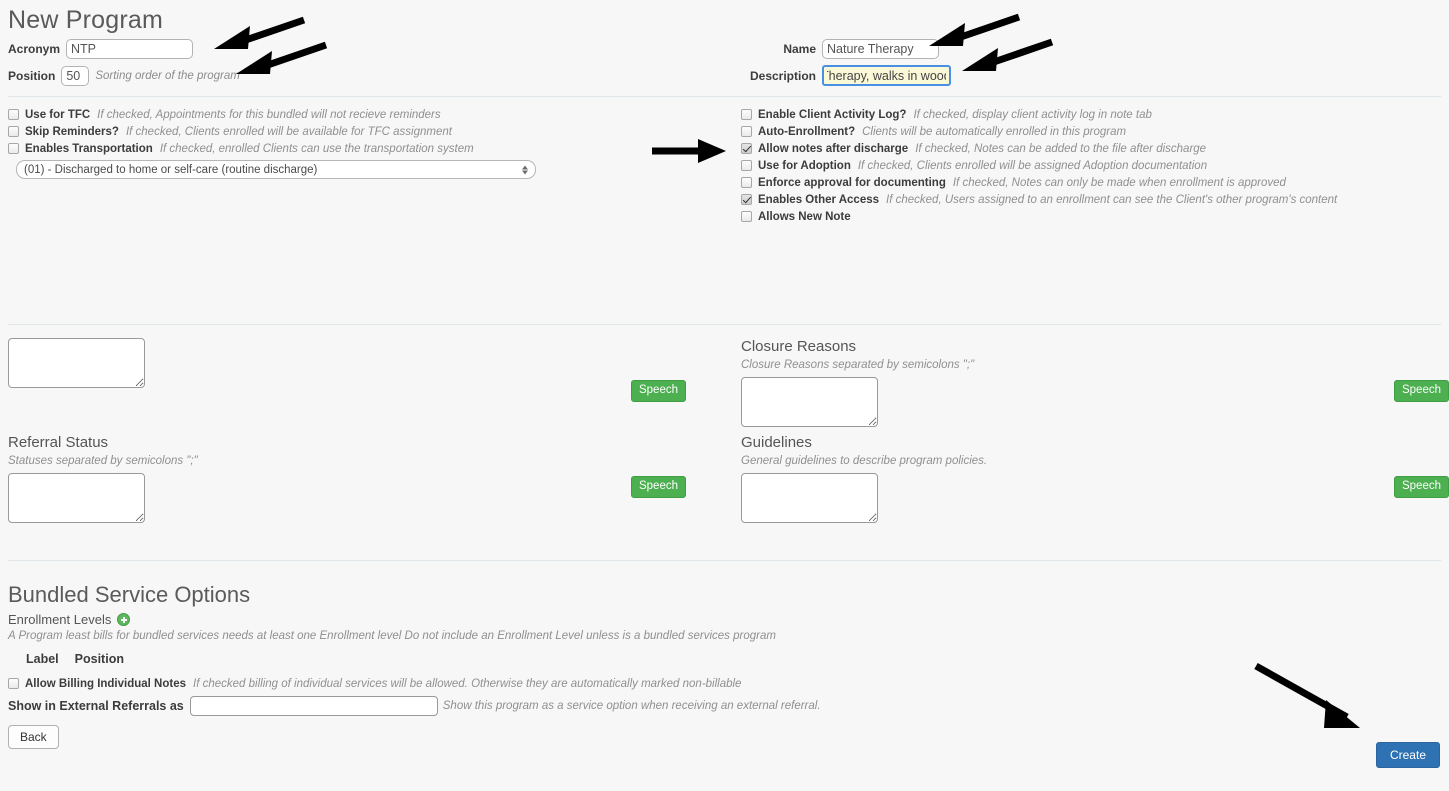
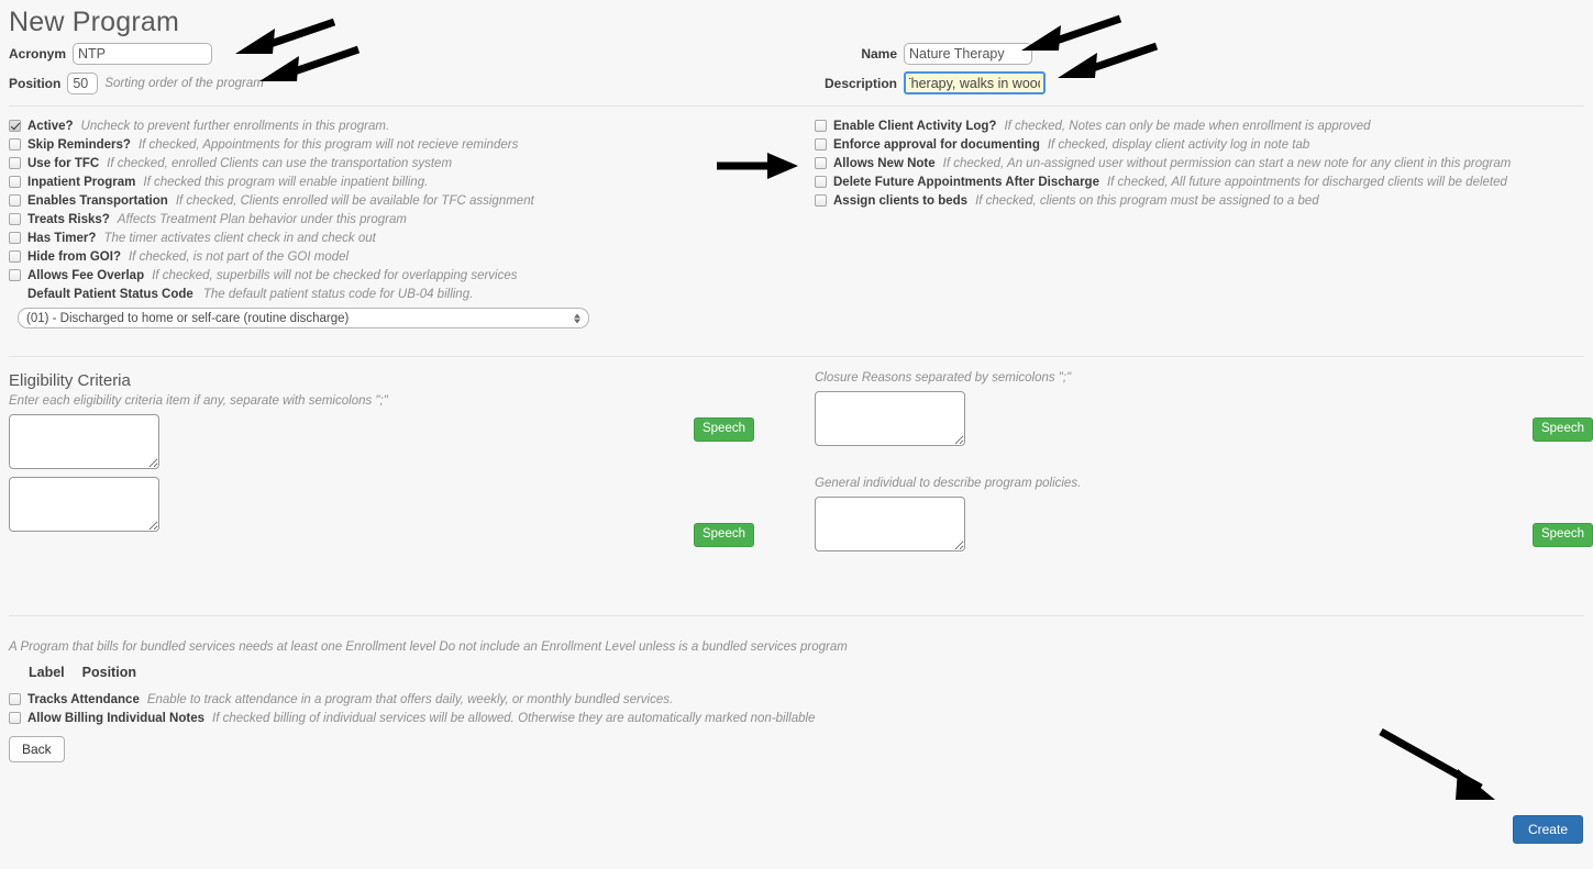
  New Program
  Acronym
  NTP
  Position
  50
  Sorting order of the program
  Name
  Nature Therapy
  Description
  Therapy, walks in wo
+ Active?
+ Uncheck to prevent further enrollments in this program.
- Use for TFC
+ Skip Reminders?
- If checked, Appointments for this bundled will not recieve reminders
+ If checked, Appointments for this program will not recieve reminders
- Skip Reminders?
+ Use for TFC
- If checked, Clients enrolled will be available for TFC assignment
+ If checked, enrolled Clients can use the transportation system
+ Inpatient Program
+ If checked this program will enable inpatient billing.
  Enables Transportation
- If checked, enrolled Clients can use the transportation system
+ If checked, Clients enrolled will be available for TFC assignment
+ Treats Risks?
+ Affects Treatment Plan behavior under this program
+ Has Timer?
+ The timer activates client check in and check out
+ Hide from GOI?
+ If checked, is not part of the GOI model
+ Allows Fee Overlap
+ If checked, superbills will not be checked for overlapping services
+ Default Patient Status Code
+ The default patient status code for UB-04 billing.
  (01) - Discharged to home or self-care (routine discharge)
  Enable Client Activity Log?
- If checked, display client activity log in note tab
+ If checked, Notes can only be made when enrollment is approved
- Auto-Enrollment?
- Clients will be automatically enrolled in this program
- Allow notes after discharge
- If checked, Notes can be added to the file after discharge
- Use for Adoption
- If checked, Clients enrolled will be assigned Adoption documentation
  Enforce approval for documenting
- If checked, Notes can only be made when enrollment is approved
+ If checked, display client activity log in note tab
- Enables Other Access
- If checked, Users assigned to an enrollment can see the Client's other program's content
  Allows New Note
+ If checked, An un-assigned user without permission can start a new note for any client in this program
+ Delete Future Appointments After Discharge
+ If checked, All future appointments for discharged clients will be deleted
+ Assign clients to beds
+ If checked, clients on this program must be assigned to a bed
+ Eligibility Criteria
+ Enter each eligibility criteria item if any, separate with semicolons ";"
  Speech
- Closure Reasons
  Closure Reasons separated by semicolons ";"
  Speech
- Referral Status
- Statuses separated by semicolons ";"
  Speech
- Guidelines
- General guidelines to describe program policies.
+ General individual to describe program policies.
  Speech
- Bundled Service Options
- Enrollment Levels
- A Program least bills for bundled services needs at least one Enrollment level Do not include an Enrollment Level unless is a bundled services program
+ A Program that bills for bundled services needs at least one Enrollment level Do not include an Enrollment Level unless is a bundled services program
  Label
  Position
+ Tracks Attendance
+ Enable to track attendance in a program that offers daily, weekly, or monthly bundled services.
  Allow Billing Individual Notes
  If checked billing of individual services will be allowed. Otherwise they are automatically marked non-billable
- Show in External Referrals as
- Show this program as a service option when receiving an external referral.
  Back
  Create
